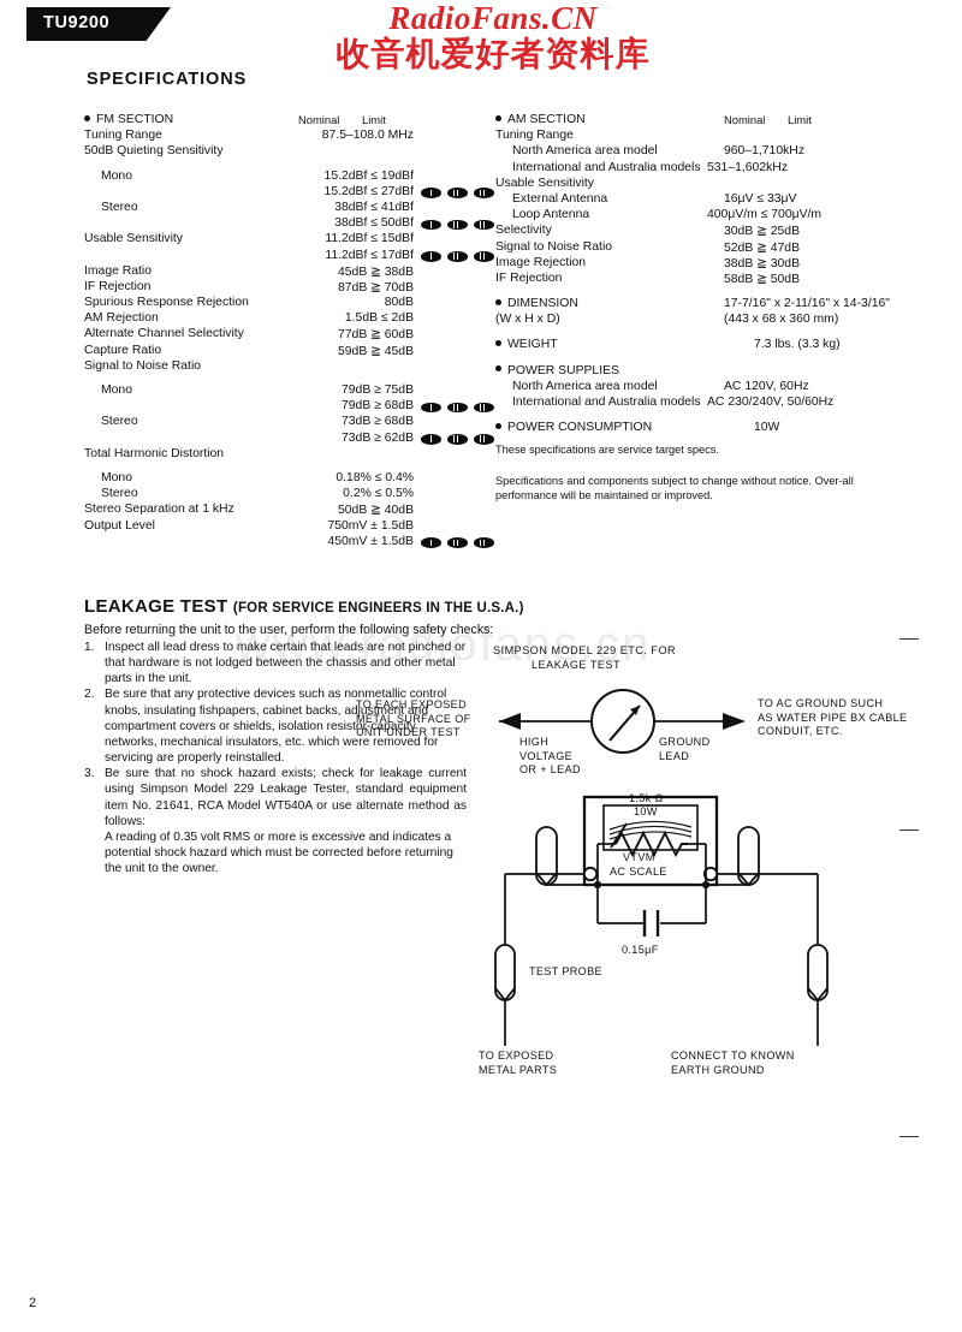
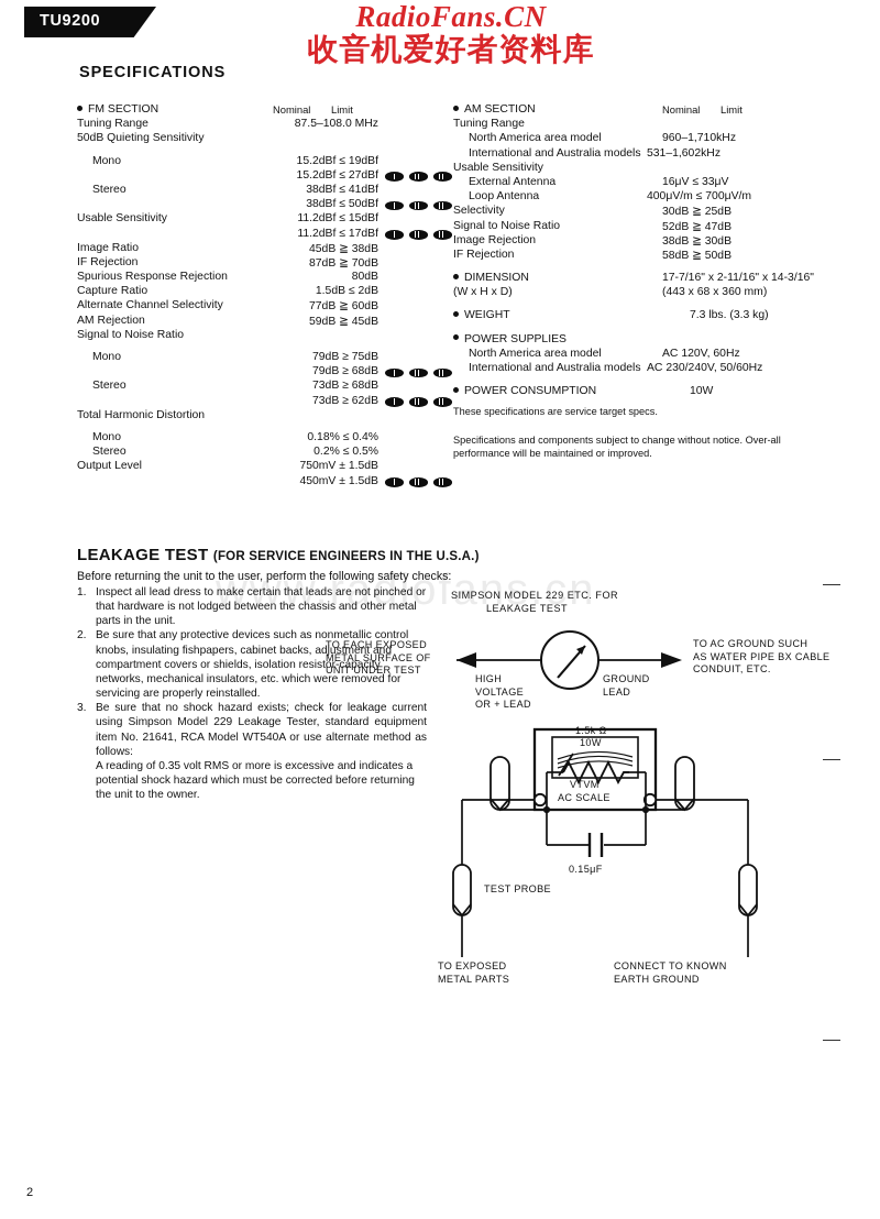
  TU9200
  RadioFans.CN
  收音机爱好者资料库
  www.radiofans.cn
  SPECIFICATIONS
  FM SECTION
  Nominal
  Limit
  Tuning Range
  87.5–108.0 MHz
  50dB Quieting Sensitivity
  Mono
  15.2dBf ≤ 19dBf
  15.2dBf ≤ 27dBf
  Stereo
  38dBf ≤ 41dBf
  38dBf ≤ 50dBf
  Usable Sensitivity
  11.2dBf ≤ 15dBf
  11.2dBf ≤ 17dBf
  Image Ratio
  45dB ≧ 38dB
  IF Rejection
  87dB ≧ 70dB
  Spurious Response Rejection
  80dB
- AM Rejection
+ Capture Ratio
  1.5dB ≤ 2dB
  Alternate Channel Selectivity
  77dB ≧ 60dB
- Capture Ratio
+ AM Rejection
  59dB ≧ 45dB
  Signal to Noise Ratio
  Mono
  79dB ≥ 75dB
  79dB ≥ 68dB
  Stereo
  73dB ≥ 68dB
  73dB ≥ 62dB
  Total Harmonic Distortion
  Mono
  0.18% ≤ 0.4%
  Stereo
  0.2% ≤ 0.5%
- Stereo Separation at 1 kHz
- 50dB ≧ 40dB
  Output Level
  750mV ± 1.5dB
  450mV ± 1.5dB
  AM SECTION
  Nominal
  Limit
  Tuning Range
  North America area model
  960–1,710kHz
  International and Australia models
  531–1,602kHz
  Usable Sensitivity
  External Antenna
  16μV ≤ 33μV
  Loop Antenna
  400μV/m ≤ 700μV/m
  Selectivity
  30dB ≧ 25dB
  Signal to Noise Ratio
  52dB ≧ 47dB
  Image Rejection
  38dB ≧ 30dB
  IF Rejection
  58dB ≧ 50dB
  DIMENSION
  17-7/16" x 2-11/16" x 14-3/16"
  (W x H x D)
  (443 x 68 x 360 mm)
  WEIGHT
  7.3 lbs. (3.3 kg)
  POWER SUPPLIES
  North America area model
  AC 120V, 60Hz
  International and Australia models
  AC 230/240V, 50/60Hz
  POWER CONSUMPTION
  10W
  These specifications are service target specs.
  Specifications and components subject to change without notice. Over-all performance will be maintained or improved.
  LEAKAGE TEST (FOR SERVICE ENGINEERS IN THE U.S.A.)
  Before returning the unit to the user, perform the following safety checks:
  1.
  Inspect all lead dress to make certain that leads are not pinched or that hardware is not lodged between the chassis and other metal parts in the unit.
  2.
  Be sure that any protective devices such as nonmetallic control knobs, insulating fishpapers, cabinet backs, adjustment and compartment covers or shields, isolation resistor-capacity networks, mechanical insulators, etc. which were removed for servicing are properly reinstalled.
  3.
  Be sure that no shock hazard exists; check for leakage current using Simpson Model 229 Leakage Tester, standard equipment item No. 21641, RCA Model WT540A or use alternate method as follows:
  A reading of 0.35 volt RMS or more is excessive and indicates a potential shock hazard which must be corrected before returning the unit to the owner.
  SIMPSON MODEL 229 ETC. FOR
  LEAKAGE TEST
  TO EACH EXPOSED
  METAL SURFACE OF
  UNIT UNDER TEST
  HIGH
  VOLTAGE
  OR + LEAD
  GROUND
  LEAD
  TO AC GROUND SUCH
  AS WATER PIPE BX CABLE
  CONDUIT, ETC.
  VTVM
  AC SCALE
  1.5k Ω
  10W
  0.15μF
  TEST PROBE
  TO EXPOSED
  METAL PARTS
  CONNECT TO KNOWN
  EARTH GROUND
  2
